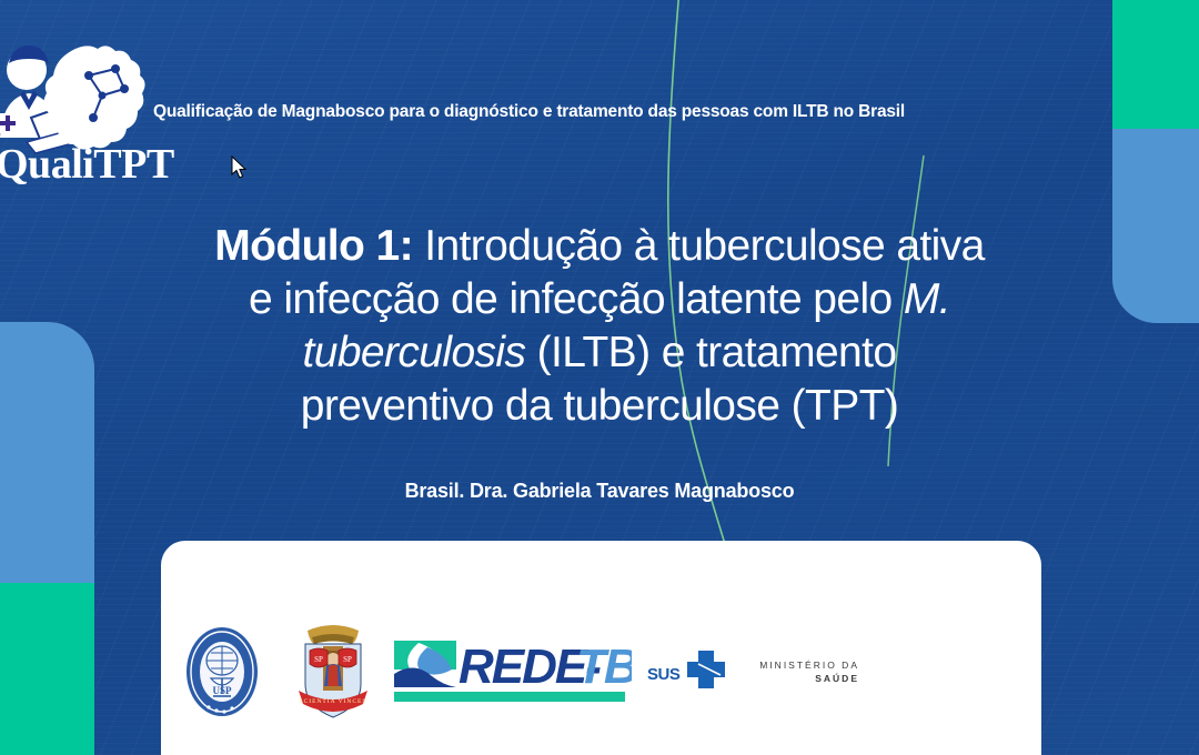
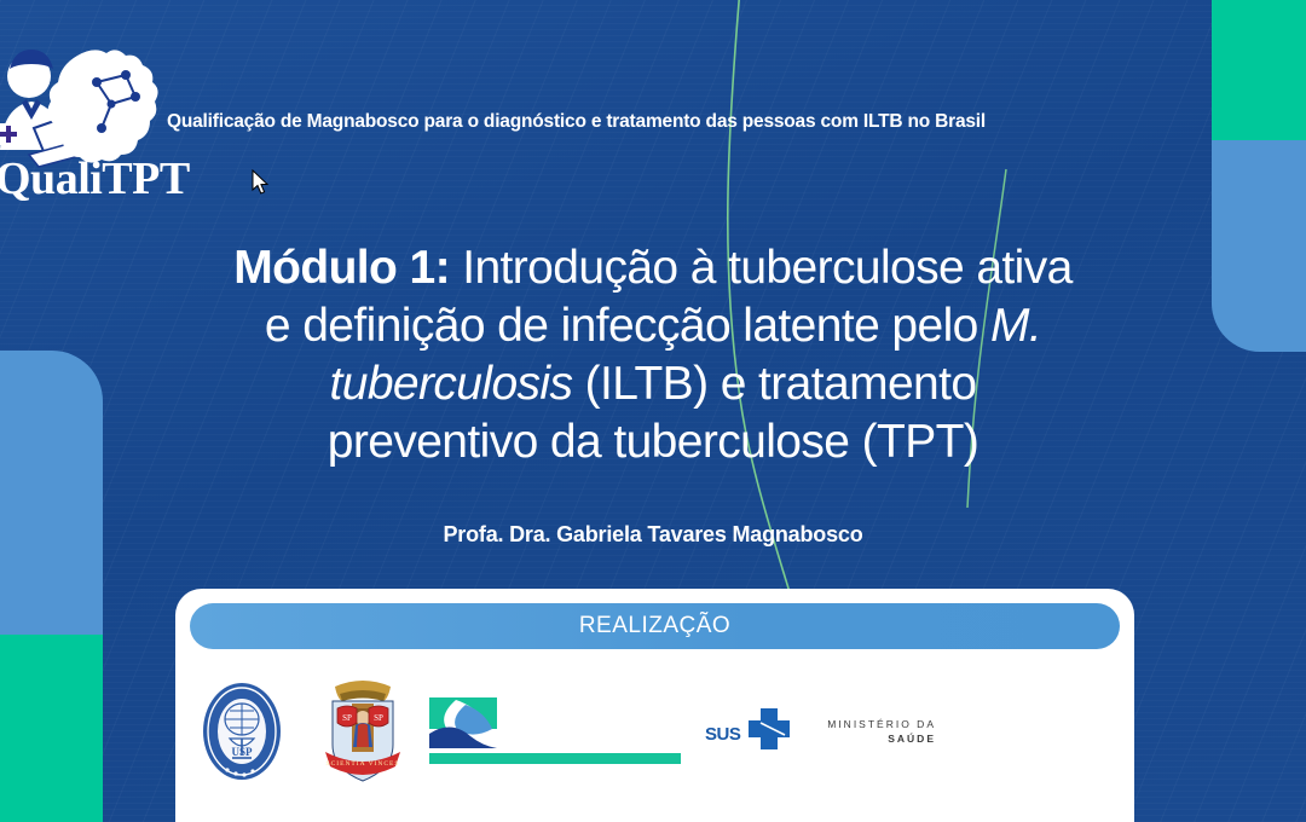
  QualiTPT
  Qualificação de Magnabosco para o diagnóstico e tratamento das pessoas com ILTB no Brasil
  Módulo 1: Introdução à tuberculose ativa
- e infecção de infecção latente pelo M.
+ e definição de infecção latente pelo M.
  tuberculosis (ILTB) e tratamento
  preventivo da tuberculose (TPT)
- Brasil. Dra. Gabriela Tavares Magnabosco
+ Profa. Dra. Gabriela Tavares Magnabosco
+ REALIZAÇÃO
  USP
  SP
  SP
- REDE-
- TB
  SUS
  MINISTÉRIO DA
  SAÚDE
